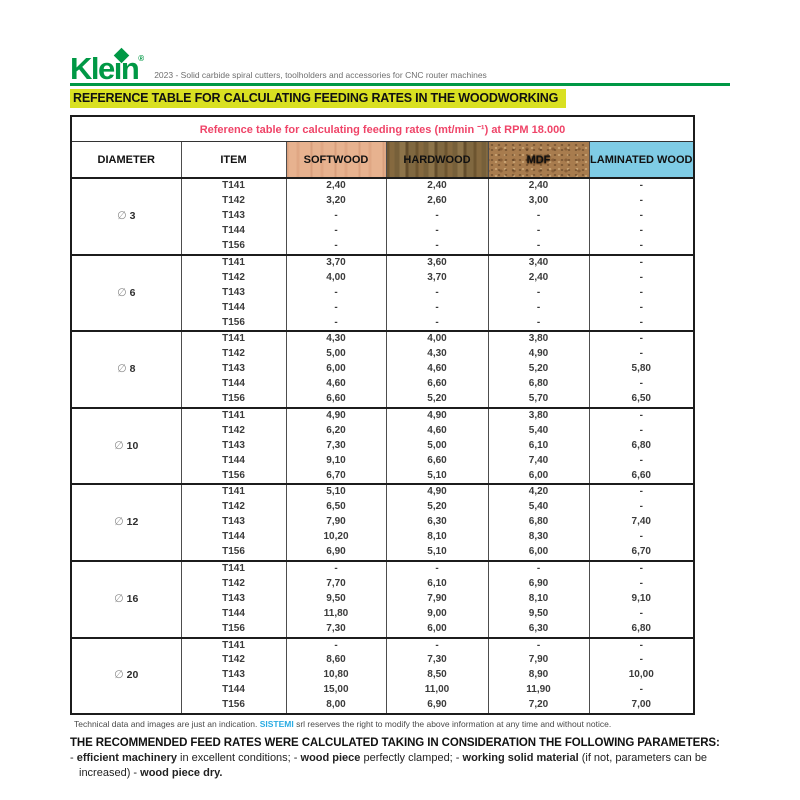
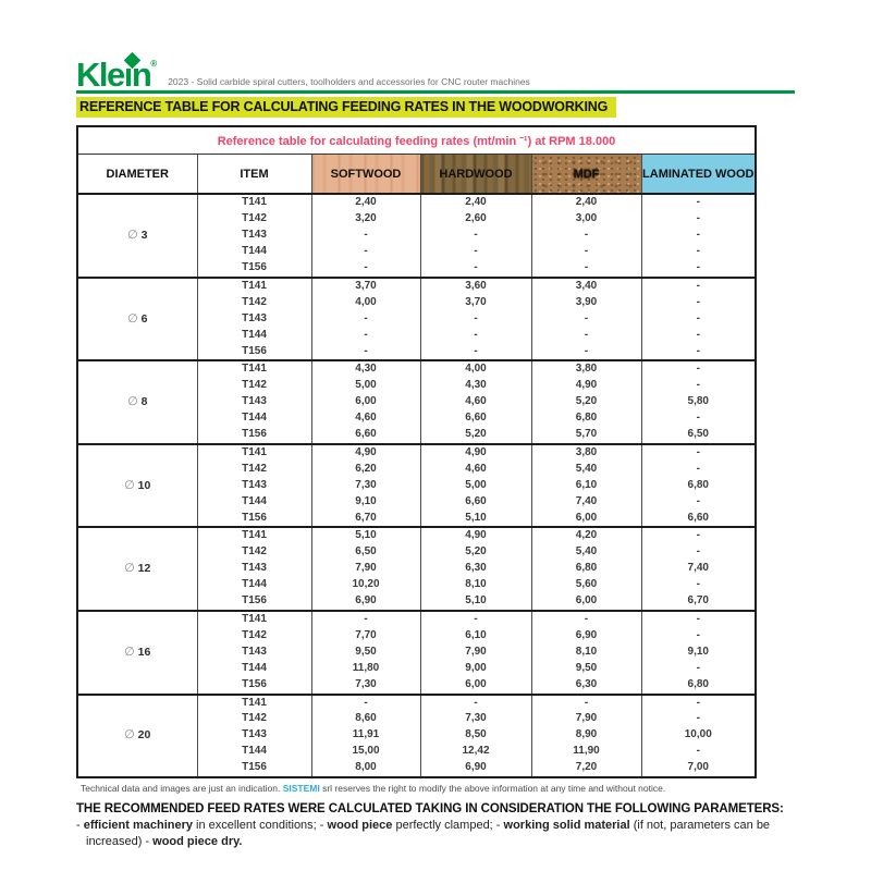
  Klein®
  2023 - Solid carbide spiral cutters, toolholders and accessories for CNC router machines
  REFERENCE TABLE FOR CALCULATING FEEDING RATES IN THE WOODWORKING
  Reference table for calculating feeding rates (mt/min ⁻¹) at RPM 18.000
  DIAMETER	ITEM	SOFTWOOD	HARDWOOD	MDF	LAMINATED WOOD
  ∅ 3	T141	2,40	2,40	2,40	-
  T142	3,20	2,60	3,00	-
  T143	-	-	-	-
  T144	-	-	-	-
  T156	-	-	-	-
  ∅ 6	T141	3,70	3,60	3,40	-
- T142	4,00	3,70	2,40	-
+ T142	4,00	3,70	3,90	-
  T143	-	-	-	-
  T144	-	-	-	-
  T156	-	-	-	-
  ∅ 8	T141	4,30	4,00	3,80	-
  T142	5,00	4,30	4,90	-
  T143	6,00	4,60	5,20	5,80
  T144	4,60	6,60	6,80	-
  T156	6,60	5,20	5,70	6,50
  ∅ 10	T141	4,90	4,90	3,80	-
  T142	6,20	4,60	5,40	-
  T143	7,30	5,00	6,10	6,80
  T144	9,10	6,60	7,40	-
  T156	6,70	5,10	6,00	6,60
  ∅ 12	T141	5,10	4,90	4,20	-
  T142	6,50	5,20	5,40	-
  T143	7,90	6,30	6,80	7,40
- T144	10,20	8,10	8,30	-
+ T144	10,20	8,10	5,60	-
  T156	6,90	5,10	6,00	6,70
  ∅ 16	T141	-	-	-	-
  T142	7,70	6,10	6,90	-
  T143	9,50	7,90	8,10	9,10
  T144	11,80	9,00	9,50	-
  T156	7,30	6,00	6,30	6,80
  ∅ 20	T141	-	-	-	-
  T142	8,60	7,30	7,90	-
- T143	10,80	8,50	8,90	10,00
+ T143	11,91	8,50	8,90	10,00
- T144	15,00	11,00	11,90	-
+ T144	15,00	12,42	11,90	-
  T156	8,00	6,90	7,20	7,00
  Technical data and images are just an indication. SISTEMI srl reserves the right to modify the above information at any time and without notice.
  THE RECOMMENDED FEED RATES WERE CALCULATED TAKING IN CONSIDERATION THE FOLLOWING PARAMETERS:
  - efficient machinery in excellent conditions; - wood piece perfectly clamped; - working solid material (if not, parameters can be increased) - wood piece dry.
